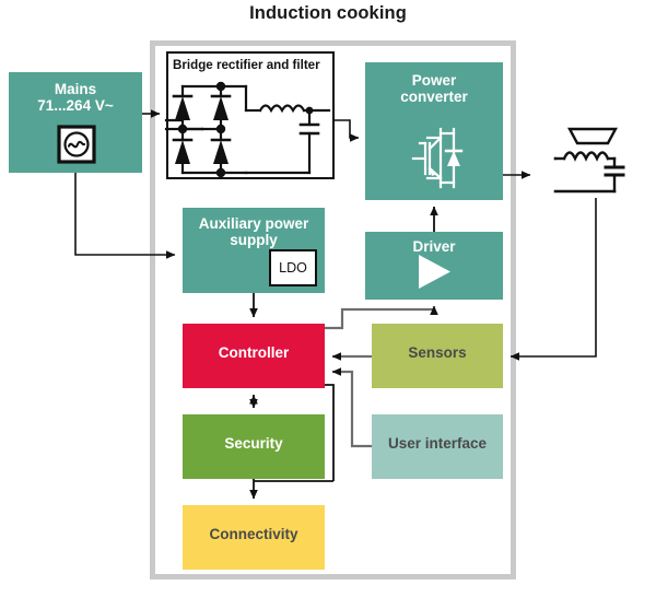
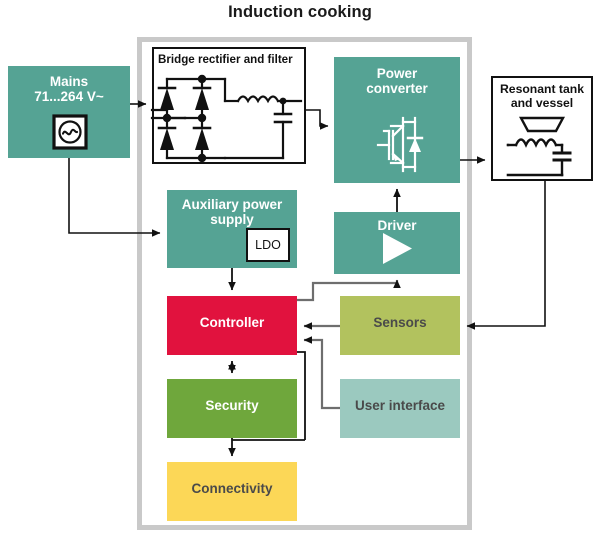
  Induction cooking
  Mains
  71...264 V~
  Bridge rectifier and filter
  Power
  converter
+ Resonant tank
+ and vessel
  Auxiliary power
  supply
  LDO
  Driver
  Controller
  Sensors
  Security
  User interface
  Connectivity
